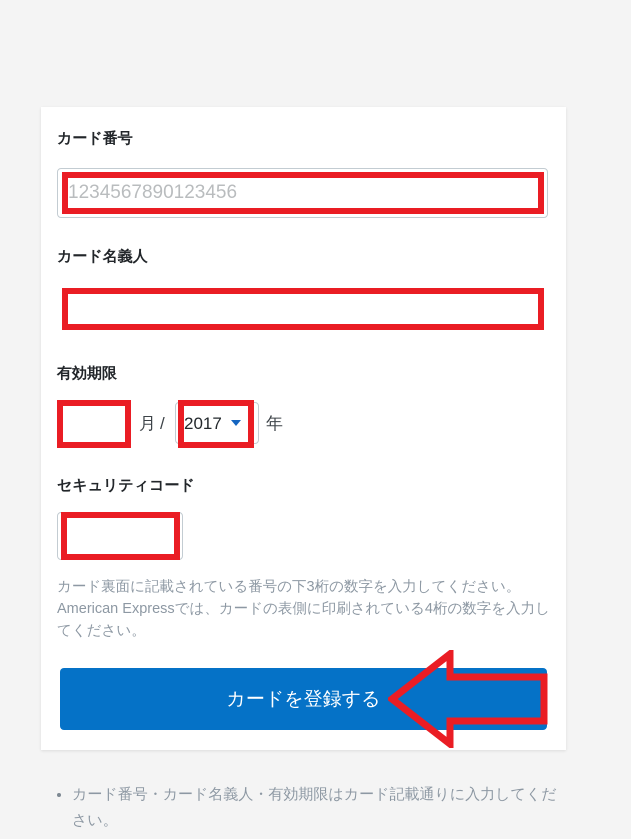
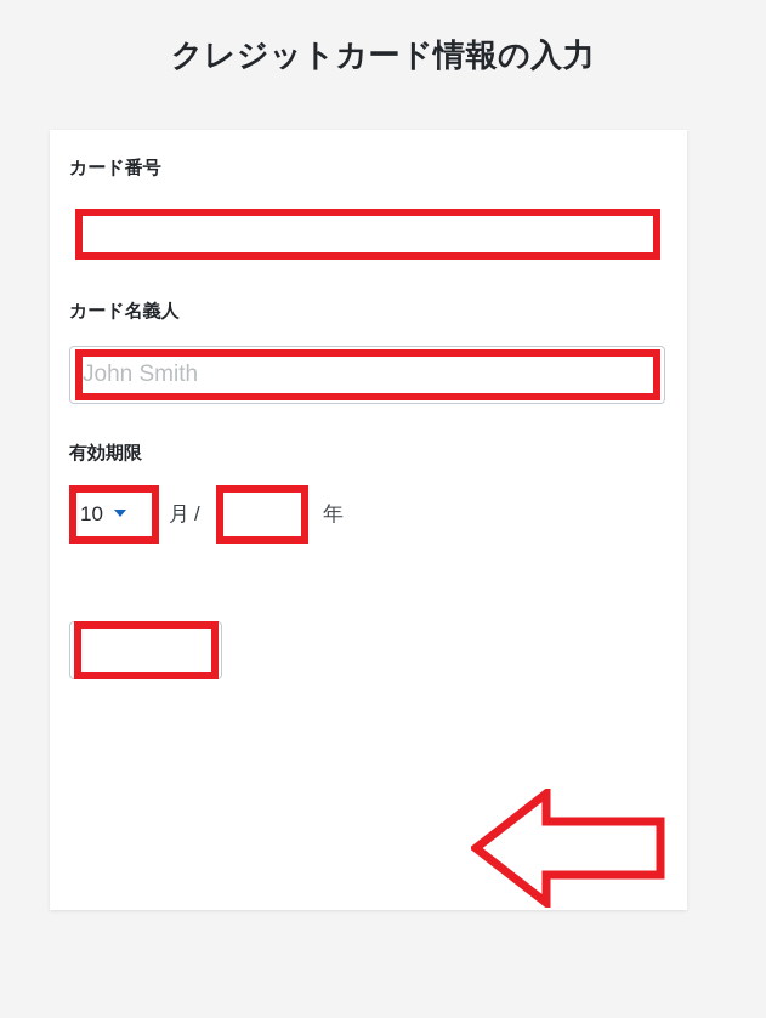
+ クレジットカード情報の入力
  カード番号
- 1234567890123456
  カード名義人
+ John Smith
  有効期限
+ 10
  月
  /
- 2017
  年
- セキュリティコード
- カード裏面に記載されている番号の下3桁の数字を入力してください。American Expressでは、カードの表側に印刷されている4桁の数字を入力してください。
- カードを登録する
- カード番号・カード名義人・有効期限はカード記載通りに入力してください。
